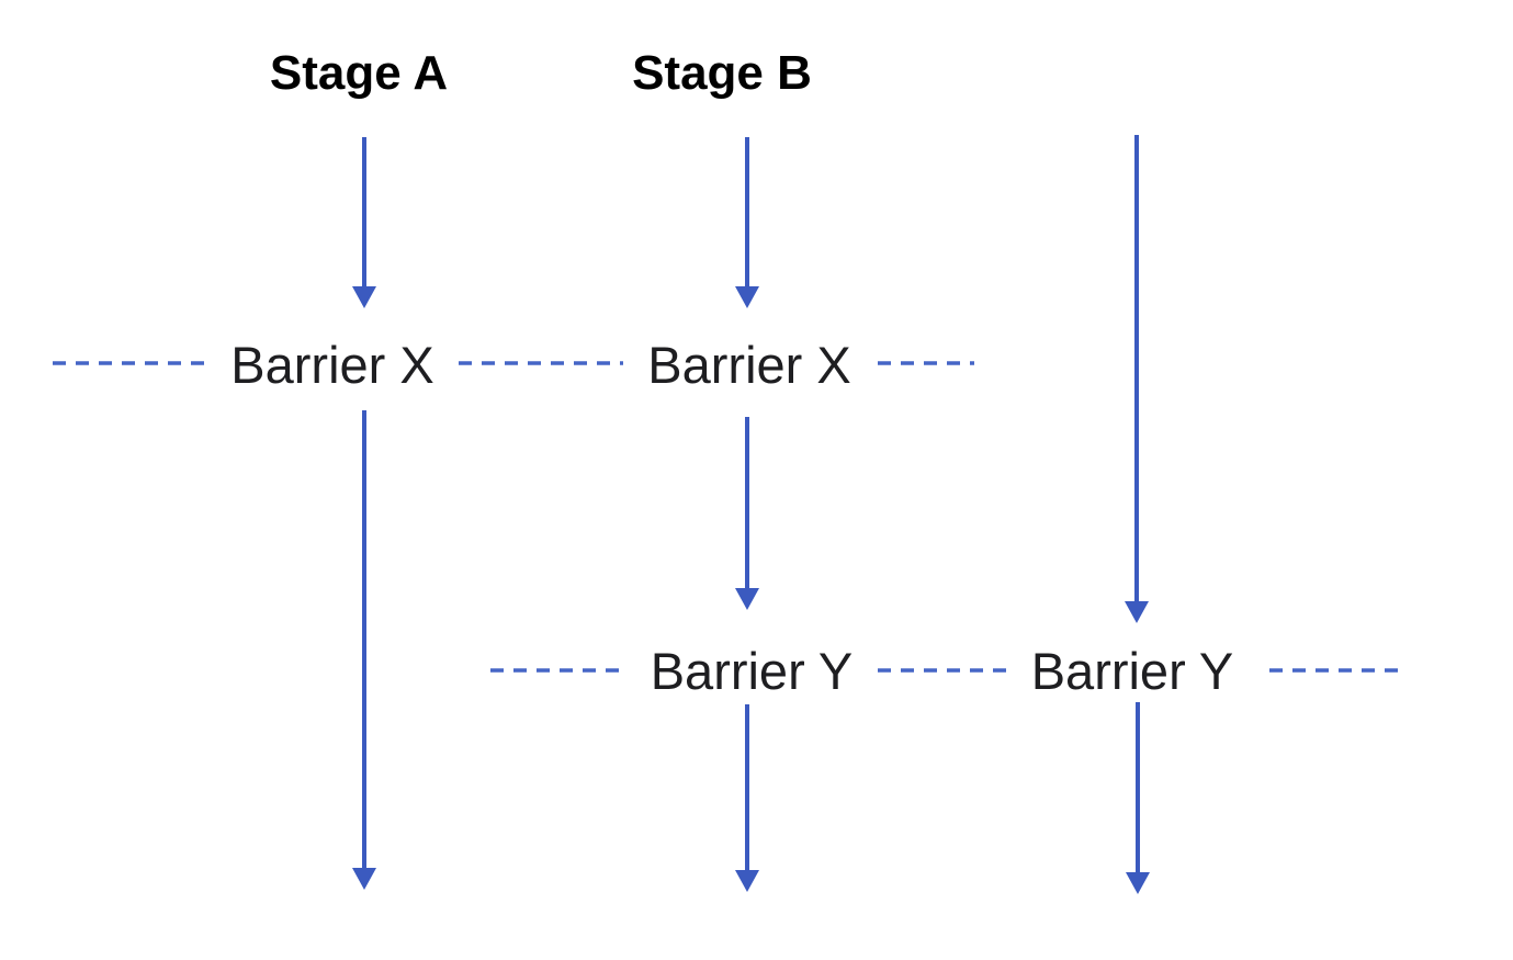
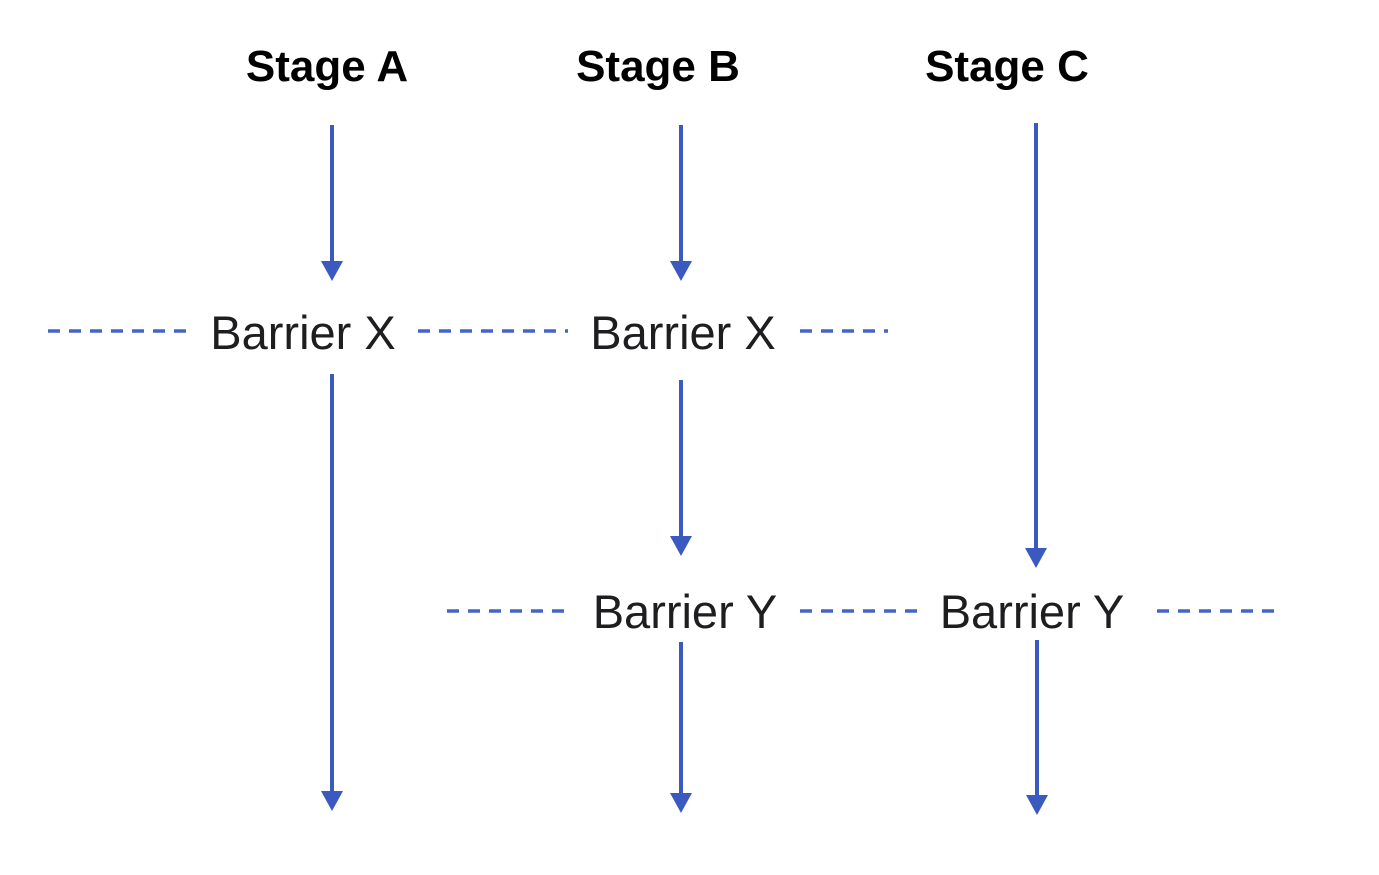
  Stage A
  Stage B
+ Stage C
  Barrier X
  Barrier X
  Barrier Y
  Barrier Y
